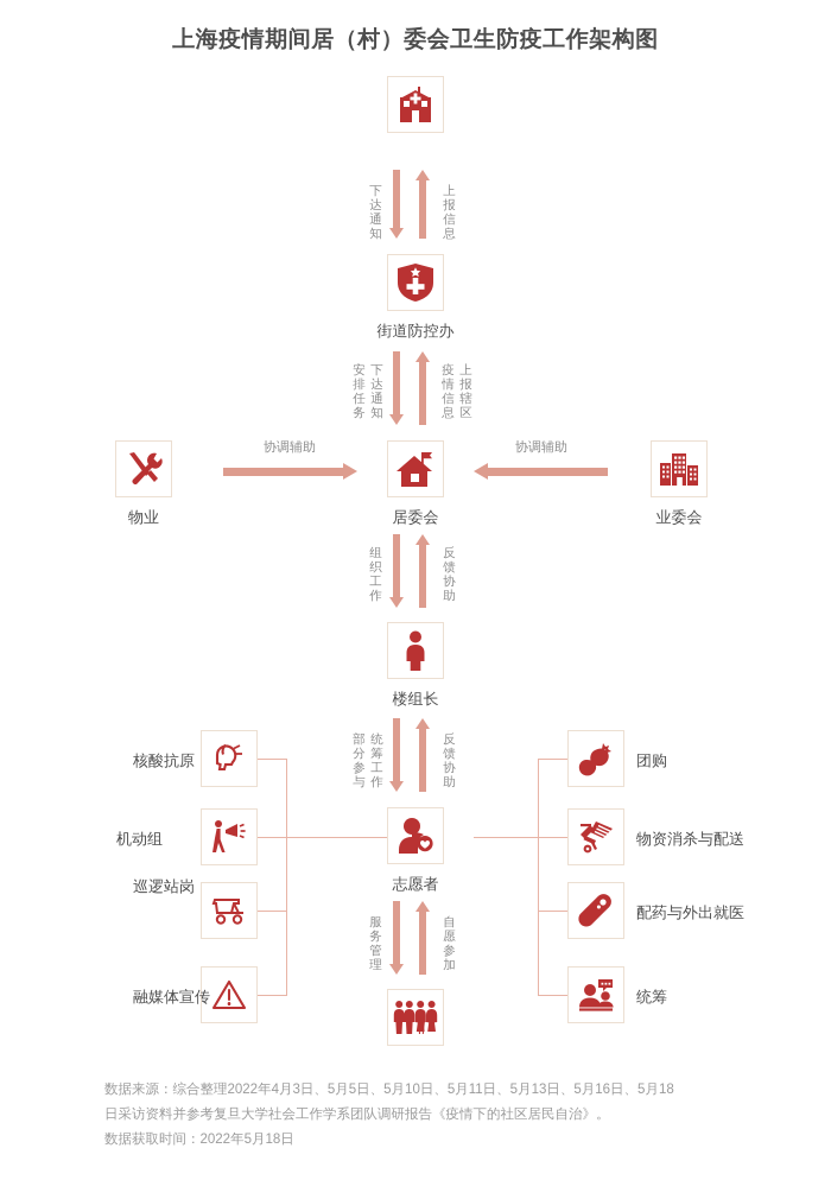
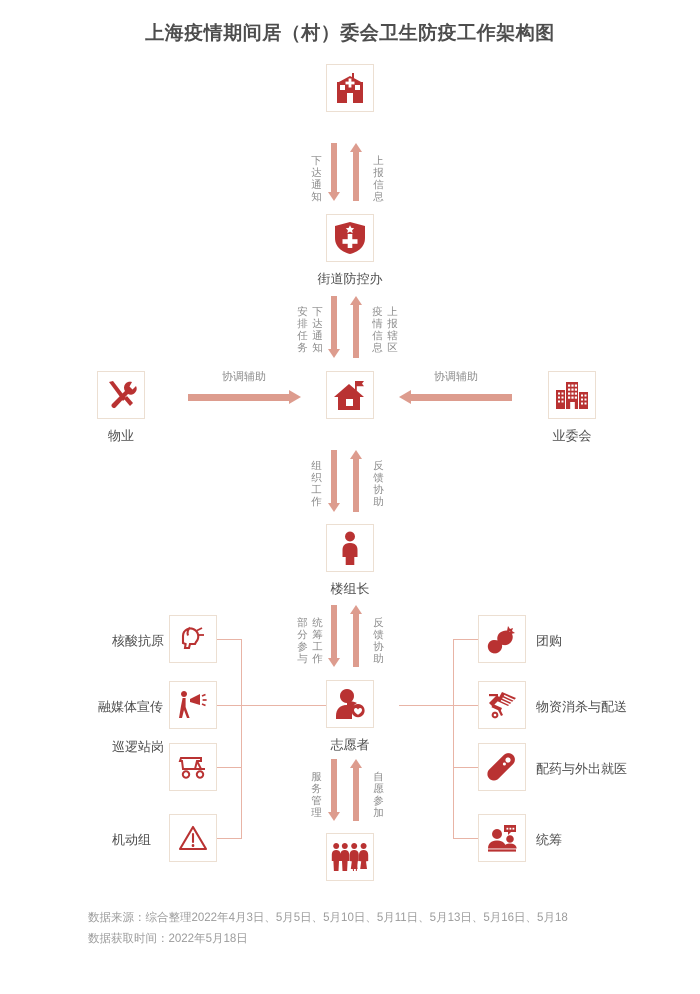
  上海疫情期间居（村）委会卫生防疫工作架构图
  下达通知
  上报信息
  街道防控办
  安排任务
  下达通知
  疫情信息
  上报辖区
  物业
  协调辅助
- 居委会
  协调辅助
  业委会
  组织工作
  反馈协助
  楼组长
  部分参与
  统筹工作
  反馈协助
  志愿者
  核酸抗原
- 机动组
+ 融媒体宣传
  巡逻站岗
- 融媒体宣传
+ 机动组
  团购
  物资消杀与配送
  配药与外出就医
  统筹
  服务管理
  自愿参加
  数据来源：综合整理2022年4月3日、5月5日、5月10日、5月11日、5月13日、5月16日、5月18
- 日采访资料并参考复旦大学社会工作学系团队调研报告《疫情下的社区居民自治》。
  数据获取时间：2022年5月18日
